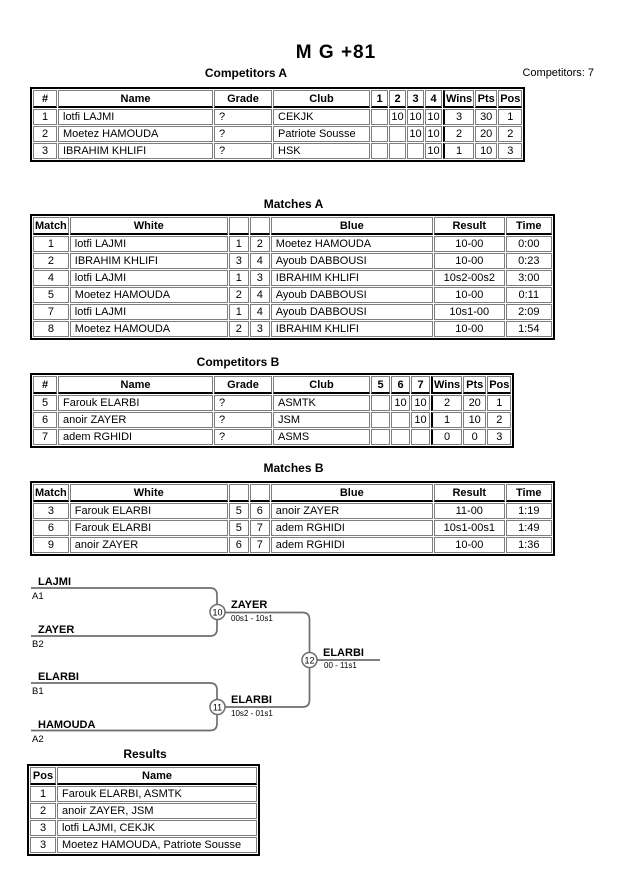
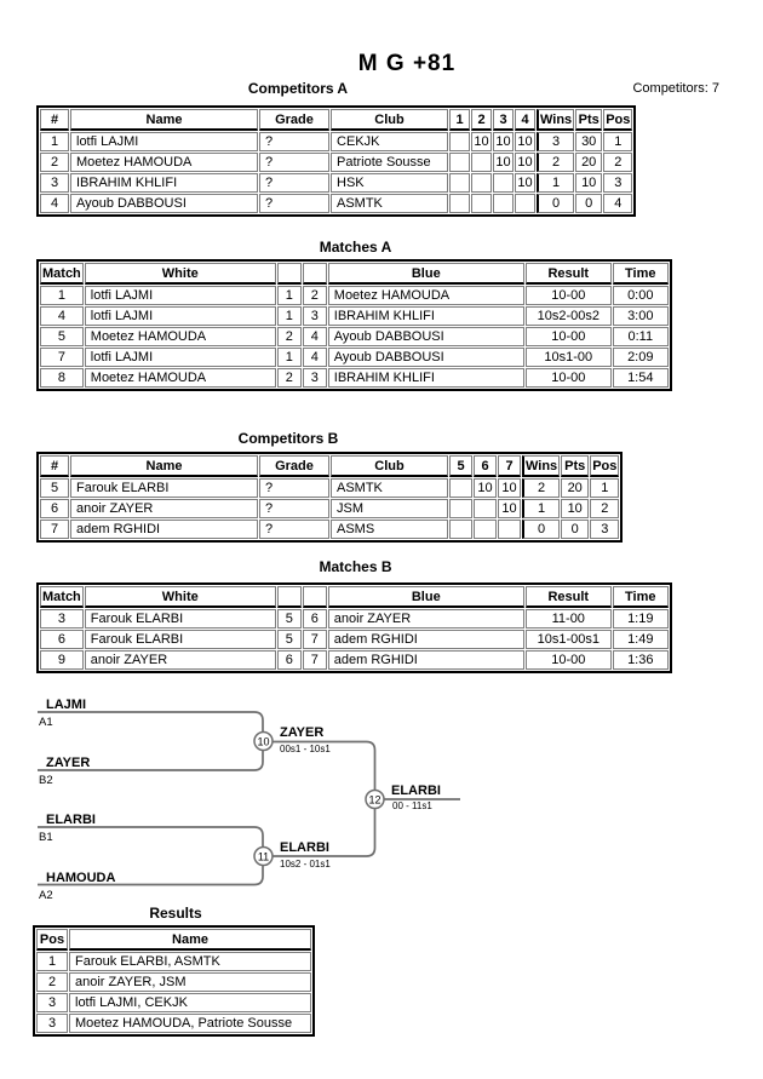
  M G +81
  Competitors A
  Competitors: 7
  #	Name	Grade	Club	1	2	3	4	Wins	Pts	Pos
  1	lotfi LAJMI	?	CEKJK		10	10	10	3	30	1
  2	Moetez HAMOUDA	?	Patriote Sousse			10	10	2	20	2
  3	IBRAHIM KHLIFI	?	HSK				10	1	10	3
+ 4	Ayoub DABBOUSI	?	ASMTK					0	0	4
  Matches A
  Match	White			Blue	Result	Time
  1	lotfi LAJMI	1	2	Moetez HAMOUDA	10-00	0:00
- 2	IBRAHIM KHLIFI	3	4	Ayoub DABBOUSI	10-00	0:23
  4	lotfi LAJMI	1	3	IBRAHIM KHLIFI	10s2-00s2	3:00
  5	Moetez HAMOUDA	2	4	Ayoub DABBOUSI	10-00	0:11
  7	lotfi LAJMI	1	4	Ayoub DABBOUSI	10s1-00	2:09
  8	Moetez HAMOUDA	2	3	IBRAHIM KHLIFI	10-00	1:54
  Competitors B
  #	Name	Grade	Club	5	6	7	Wins	Pts	Pos
  5	Farouk ELARBI	?	ASMTK		10	10	2	20	1
  6	anoir ZAYER	?	JSM			10	1	10	2
  7	adem RGHIDI	?	ASMS				0	0	3
  Matches B
  Match	White			Blue	Result	Time
  3	Farouk ELARBI	5	6	anoir ZAYER	11-00	1:19
  6	Farouk ELARBI	5	7	adem RGHIDI	10s1-00s1	1:49
  9	anoir ZAYER	6	7	adem RGHIDI	10-00	1:36
  LAJMI
  A1
  ZAYER
  B2
  ELARBI
  B1
  HAMOUDA
  A2
  ZAYER
  00s1 - 10s1
  ELARBI
  10s2 - 01s1
  ELARBI
  00 - 11s1
  10
  11
  12
  Results
  Pos	Name
  1	Farouk ELARBI, ASMTK
  2	anoir ZAYER, JSM
  3	lotfi LAJMI, CEKJK
  3	Moetez HAMOUDA, Patriote Sousse
